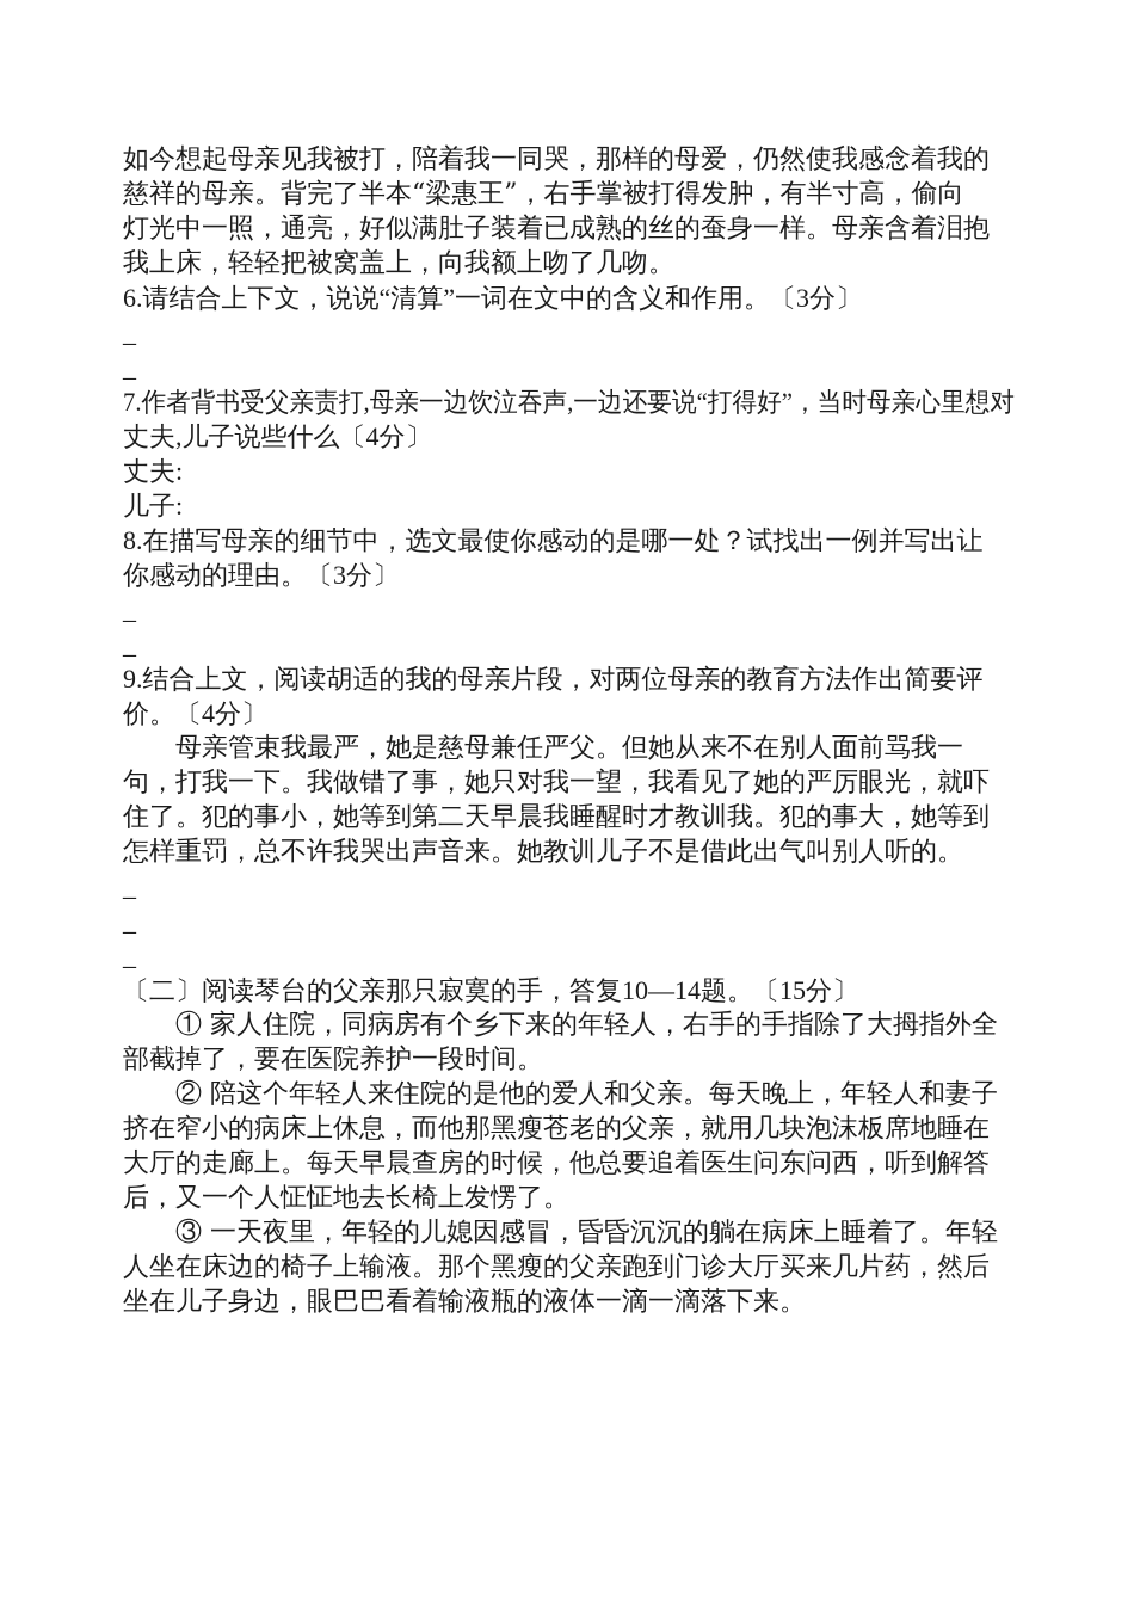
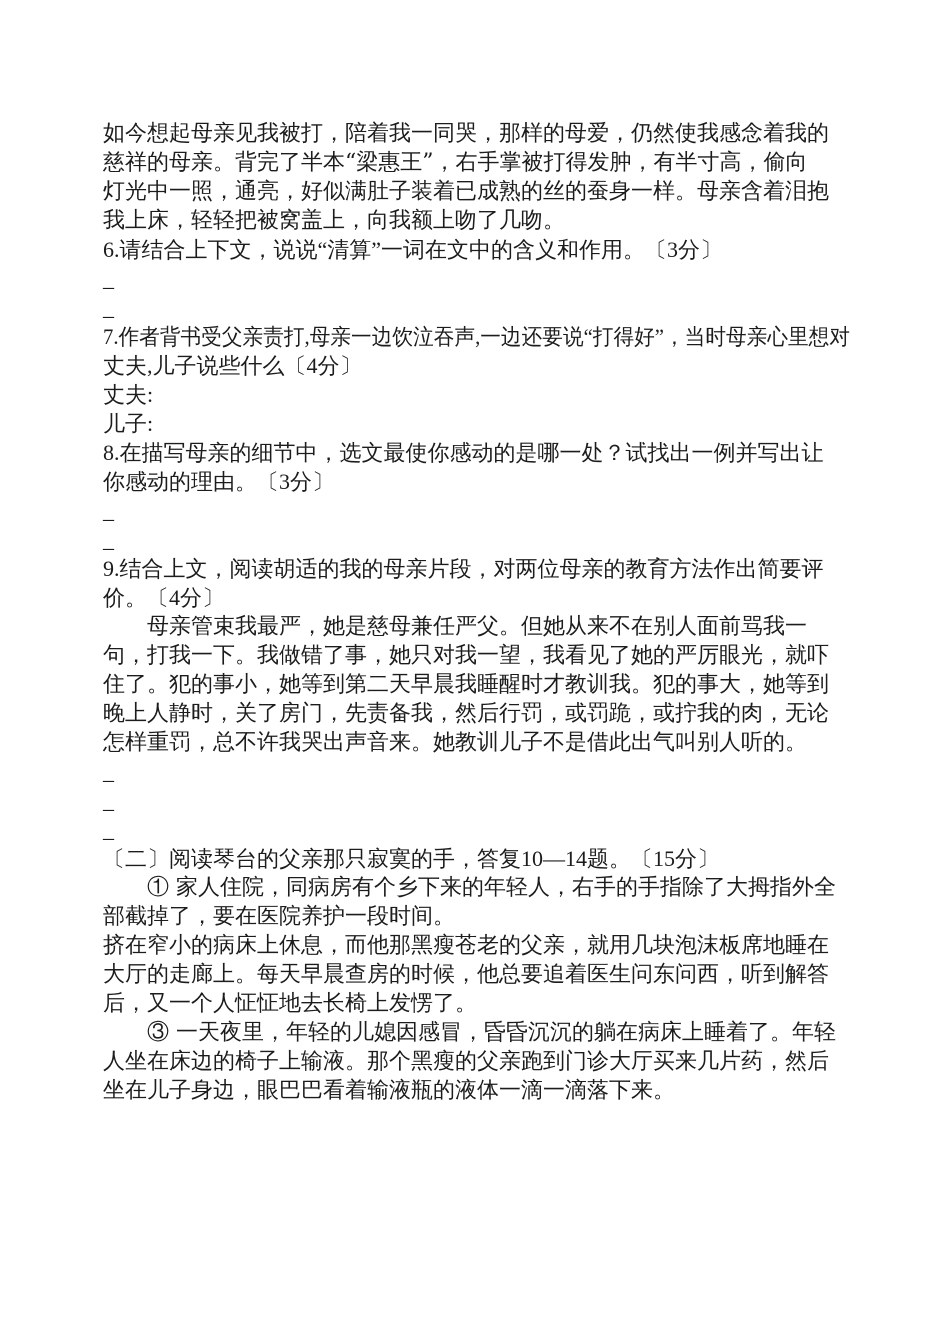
  如今想起母亲见我被打，陪着我一同哭，那样的母爱，仍然使我感念着我的
  慈祥的母亲。背完了半本“梁惠王”，右手掌被打得发肿，有半寸高，偷向
  灯光中一照，通亮，好似满肚子装着已成熟的丝的蚕身一样。母亲含着泪抱
  我上床，轻轻把被窝盖上，向我额上吻了几吻。
  6.请结合上下文，说说“清算”一词在文中的含义和作用。〔3分〕
  _
  _
  7.作者背书受父亲责打,母亲一边饮泣吞声,一边还要说“打得好”，当时母亲心里想对
  丈夫,儿子说些什么〔4分〕
  丈夫:
  儿子:
  8.在描写母亲的细节中，选文最使你感动的是哪一处？试找出一例并写出让
  你感动的理由。〔3分〕
  _
  _
  9.结合上文，阅读胡适的我的母亲片段，对两位母亲的教育方法作出简要评
  价。〔4分〕
  母亲管束我最严，她是慈母兼任严父。但她从来不在别人面前骂我一
  句，打我一下。我做错了事，她只对我一望，我看见了她的严厉眼光，就吓
  住了。犯的事小，她等到第二天早晨我睡醒时才教训我。犯的事大，她等到
+ 晚上人静时，关了房门，先责备我，然后行罚，或罚跪，或拧我的肉，无论
  怎样重罚，总不许我哭出声音来。她教训儿子不是借此出气叫别人听的。
  _
  _
  _
  〔二〕阅读琴台的父亲那只寂寞的手，答复10—14题。〔15分〕
  ① 家人住院，同病房有个乡下来的年轻人，右手的手指除了大拇指外全
  部截掉了，要在医院养护一段时间。
- ② 陪这个年轻人来住院的是他的爱人和父亲。每天晚上，年轻人和妻子
  挤在窄小的病床上休息，而他那黑瘦苍老的父亲，就用几块泡沫板席地睡在
  大厅的走廊上。每天早晨查房的时候，他总要追着医生问东问西，听到解答
  后，又一个人怔怔地去长椅上发愣了。
  ③ 一天夜里，年轻的儿媳因感冒，昏昏沉沉的躺在病床上睡着了。年轻
  人坐在床边的椅子上输液。那个黑瘦的父亲跑到门诊大厅买来几片药，然后
  坐在儿子身边，眼巴巴看着输液瓶的液体一滴一滴落下来。
